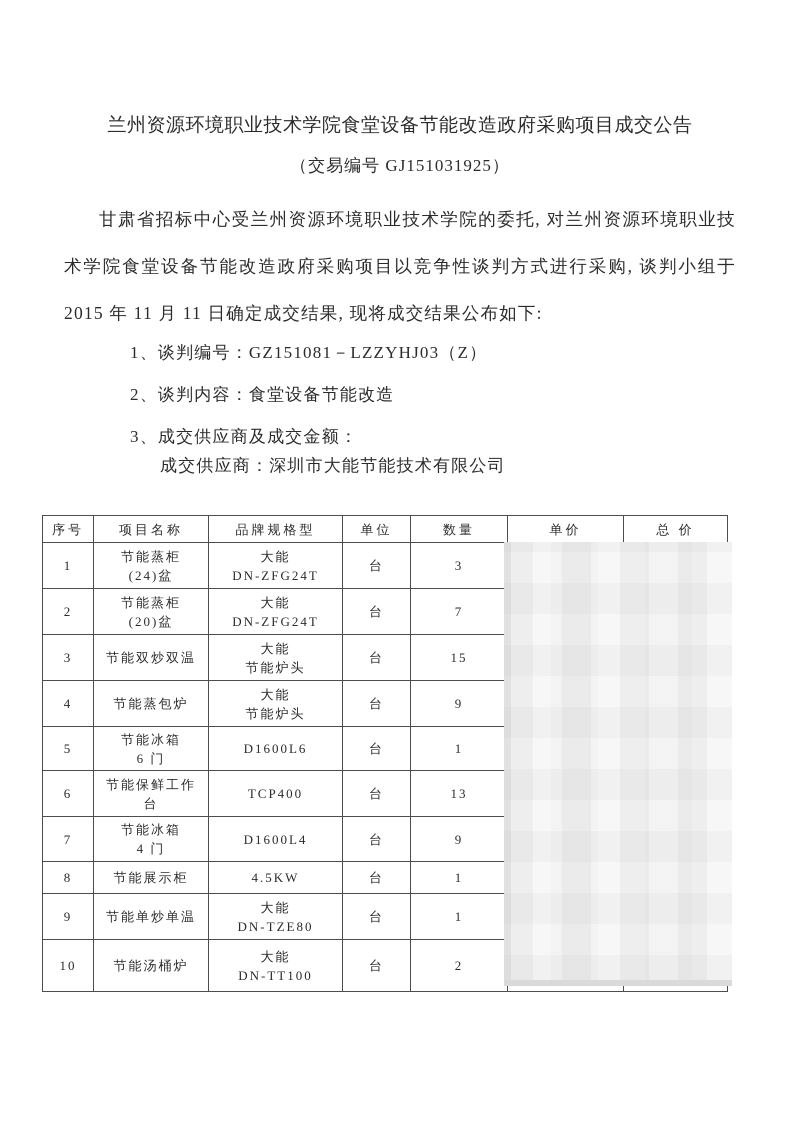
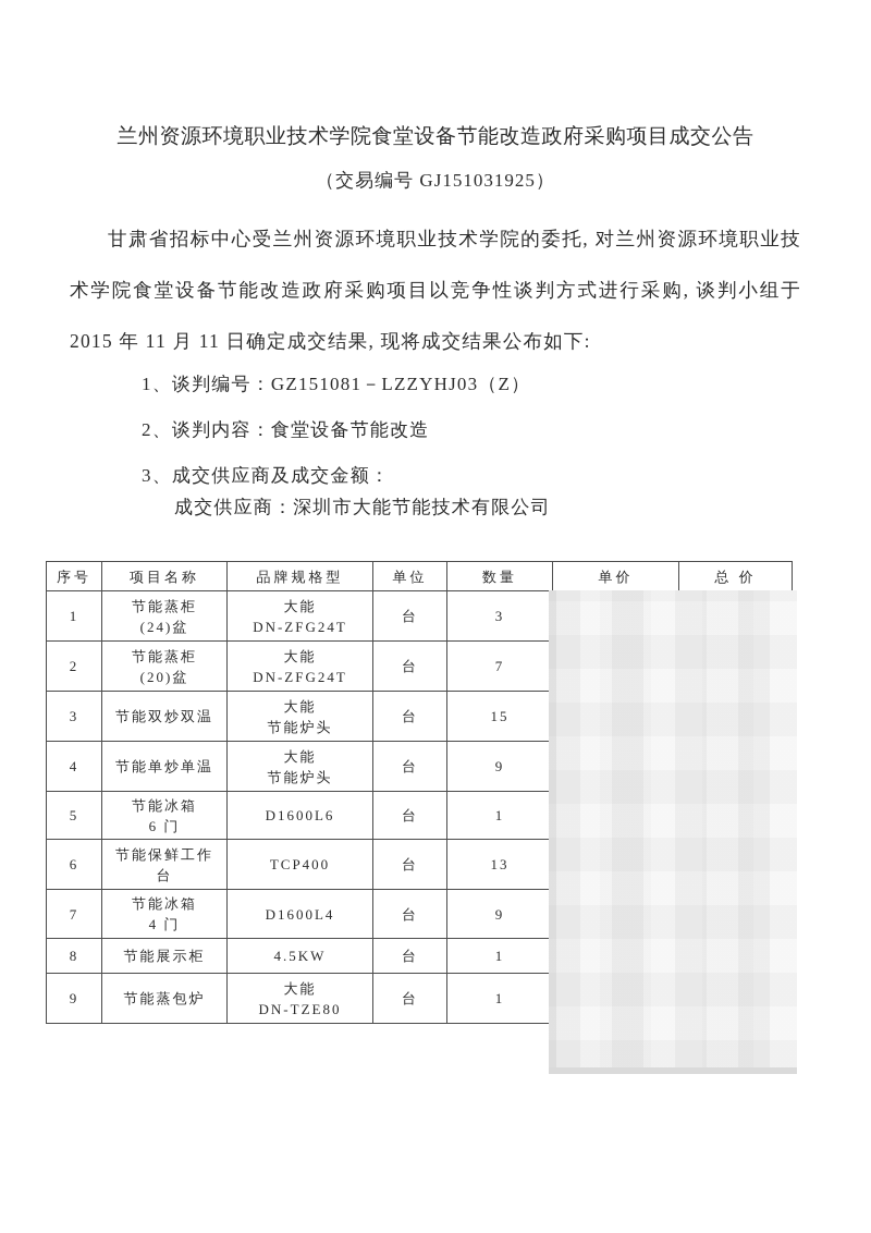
  兰州资源环境职业技术学院食堂设备节能改造政府采购项目成交公告
  （交易编号 GJ151031925）
  甘肃省招标中心受兰州资源环境职业技术学院的委托, 对兰州资源环境职业技术学院食堂设备节能改造政府采购项目以竞争性谈判方式进行采购, 谈判小组于 2015 年 11 月 11 日确定成交结果, 现将成交结果公布如下:
  1、谈判编号：GZ151081－LZZYHJ03（Z）
  2、谈判内容：食堂设备节能改造
  3、成交供应商及成交金额：
  成交供应商：深圳市大能节能技术有限公司
  序号	项目名称	品牌规格型	单位	数量	单价	总 价
  1	节能蒸柜(24)盆	大能DN-ZFG24T	台	3
  2	节能蒸柜(20)盆	大能DN-ZFG24T	台	7
  3	节能双炒双温	大能节能炉头	台	15
- 4	节能蒸包炉	大能节能炉头	台	9
+ 4	节能单炒单温	大能节能炉头	台	9
  5	节能冰箱6 门	D1600L6	台	1
  6	节能保鲜工作台	TCP400	台	13
  7	节能冰箱4 门	D1600L4	台	9
  8	节能展示柜	4.5KW	台	1
- 9	节能单炒单温	大能DN-TZE80	台	1
+ 9	节能蒸包炉	大能DN-TZE80	台	1
- 10	节能汤桶炉	大能DN-TT100	台	2
